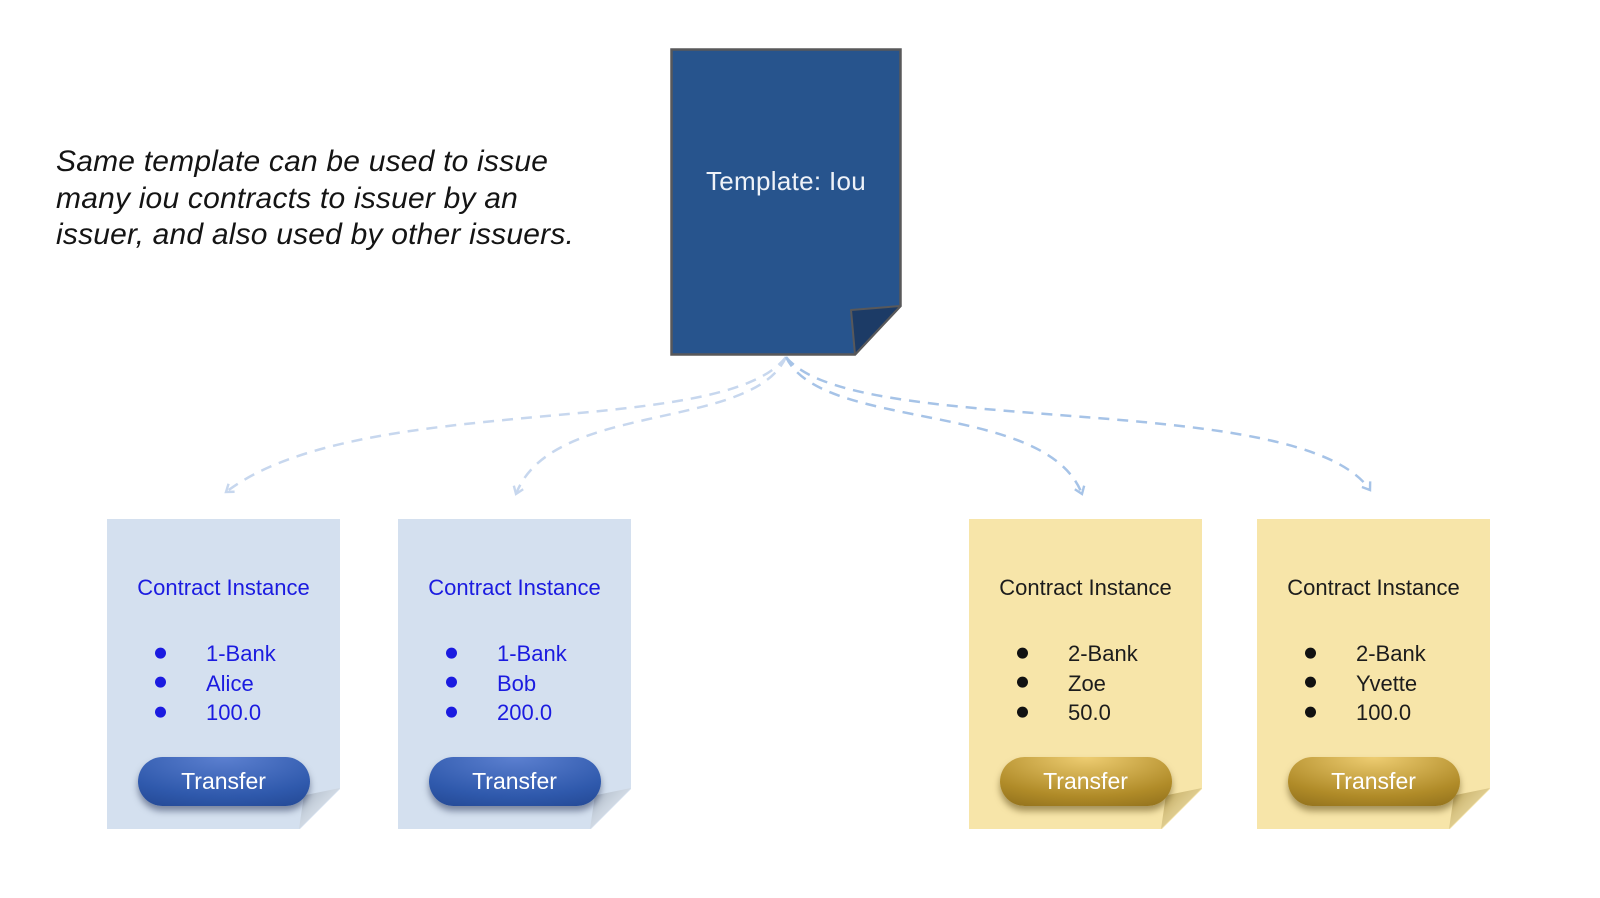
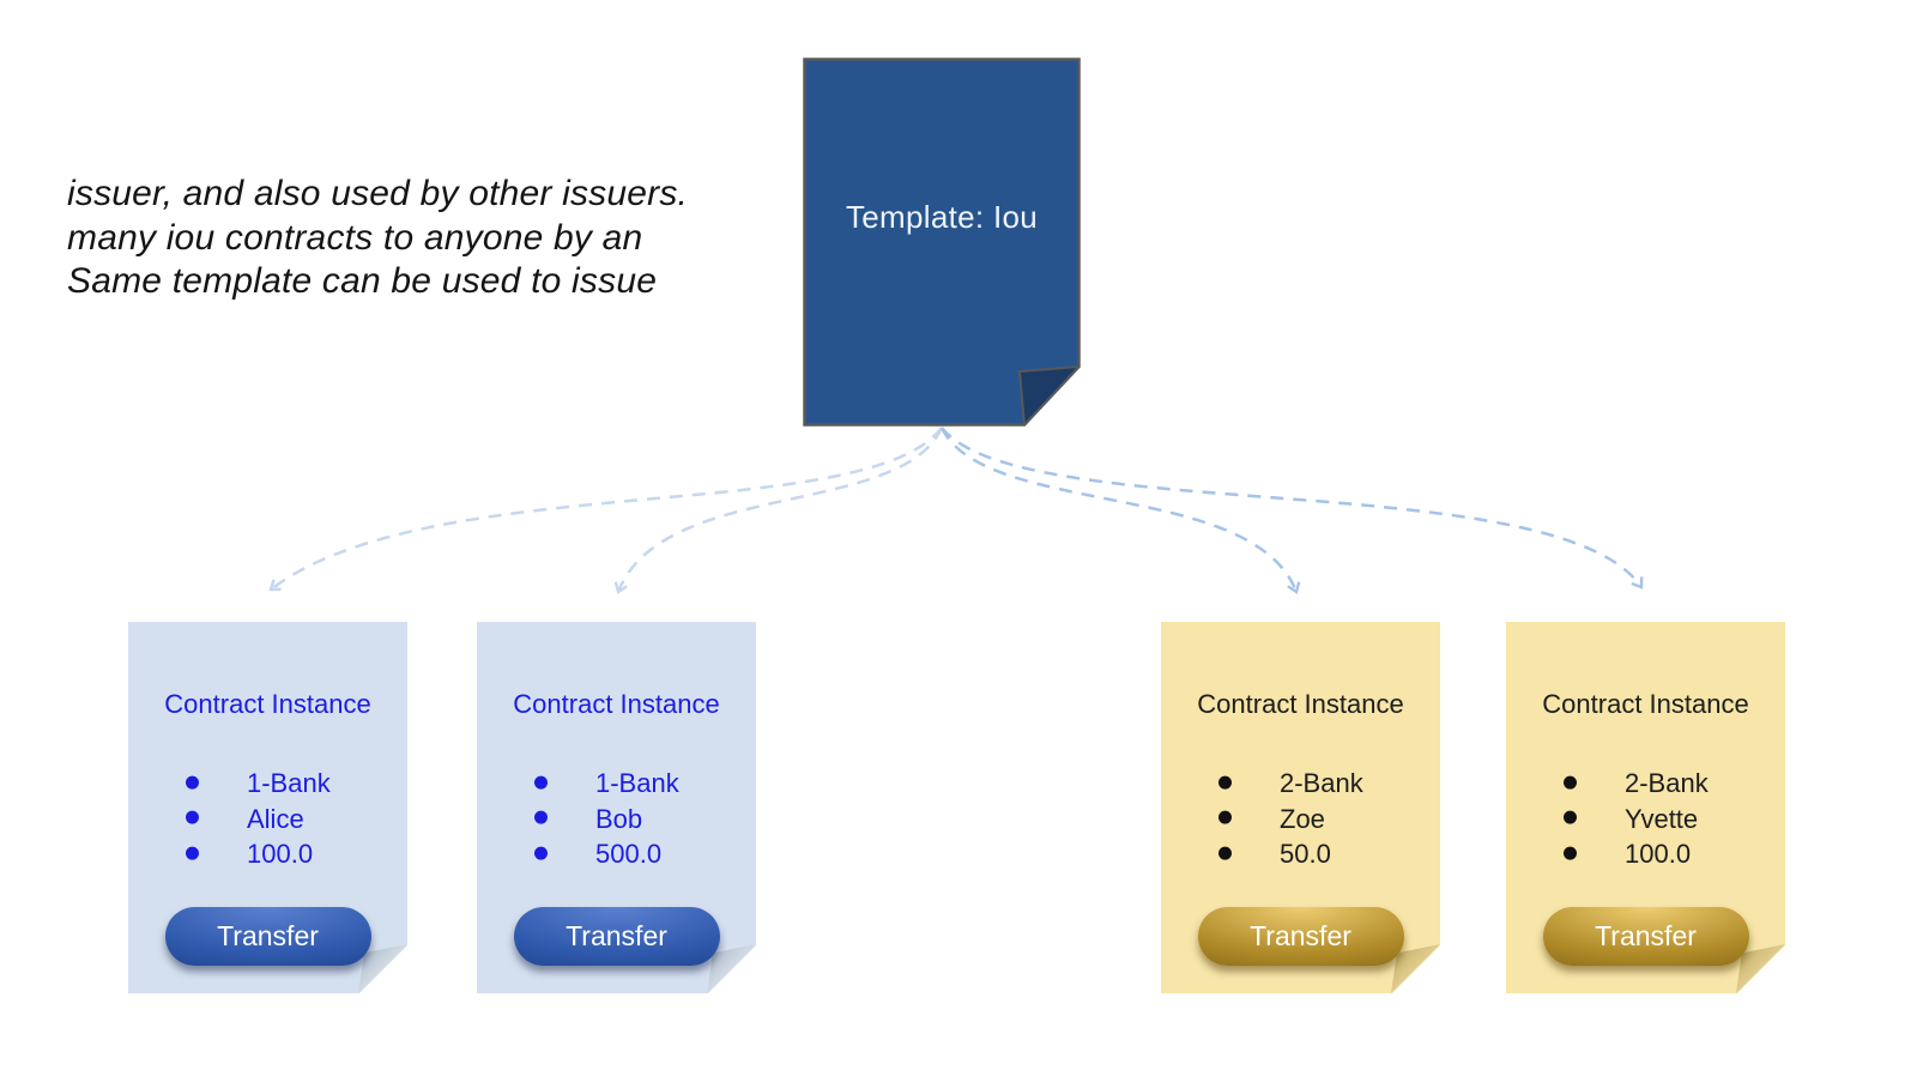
- Same template can be used to issue
+ issuer, and also used by other issuers.
- many iou contracts to issuer by an
+ many iou contracts to anyone by an
- issuer, and also used by other issuers.
+ Same template can be used to issue
  Template: Iou
  Contract Instance
  1-Bank
  Alice
  100.0
  Transfer
  Contract Instance
  1-Bank
  Bob
- 200.0
+ 500.0
  Transfer
  Contract Instance
  2-Bank
  Zoe
  50.0
  Transfer
  Contract Instance
  2-Bank
  Yvette
  100.0
  Transfer
